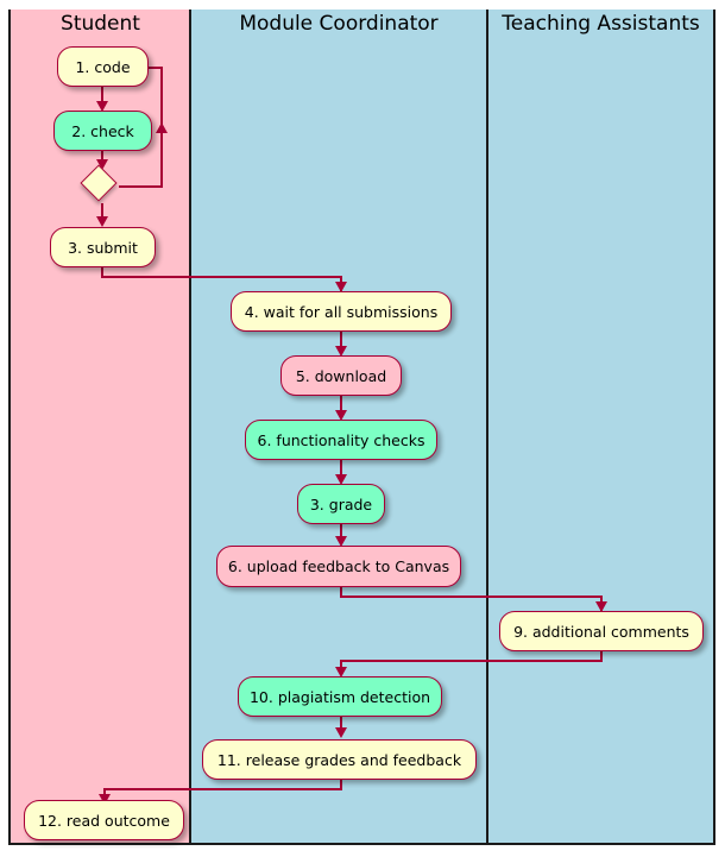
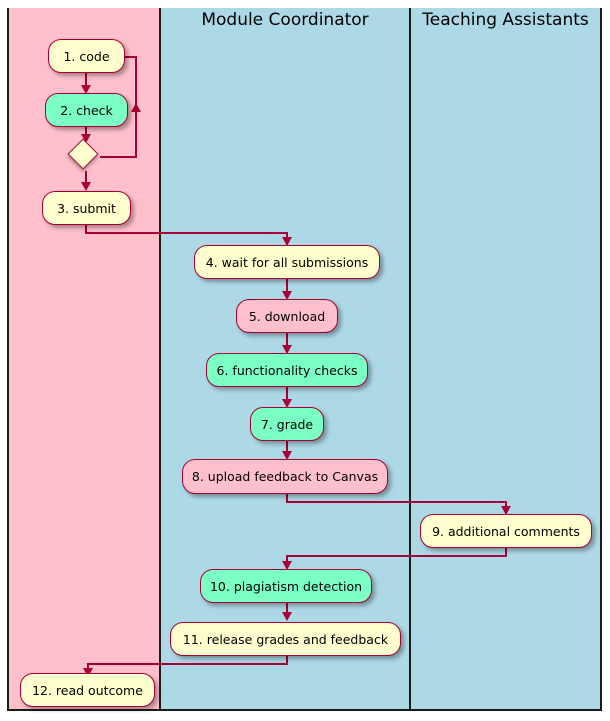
- Student
  Module Coordinator
  Teaching Assistants
  1. code
  2. check
  3. submit
  4. wait for all submissions
  5. download
  6. functionality checks
- 3. grade
+ 7. grade
- 6. upload feedback to Canvas
+ 8. upload feedback to Canvas
  9. additional comments
  10. plagiatism detection
  11. release grades and feedback
  12. read outcome
